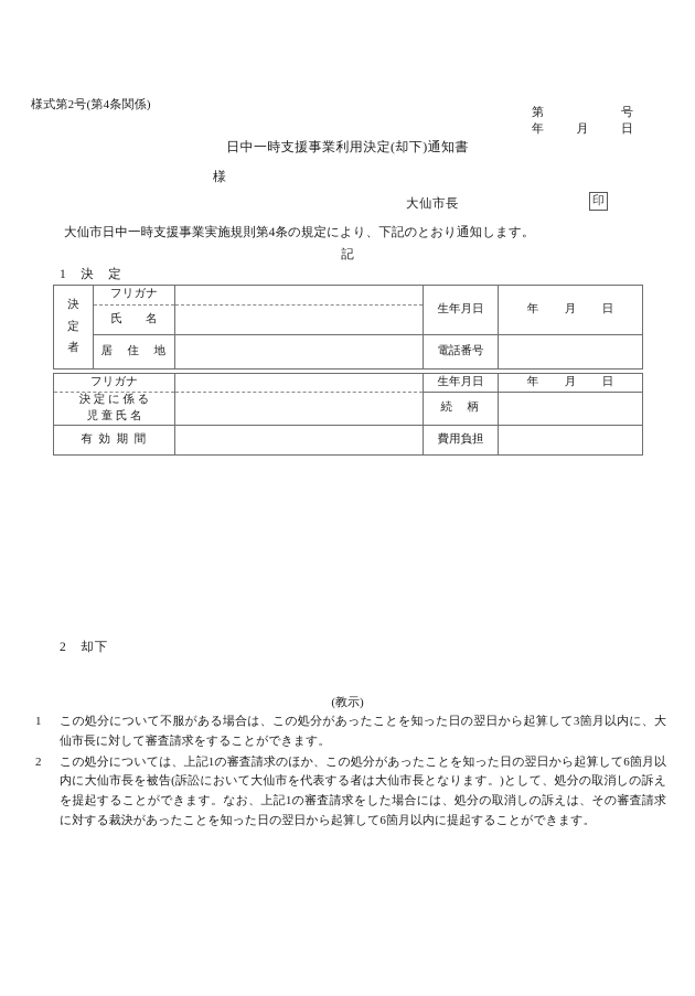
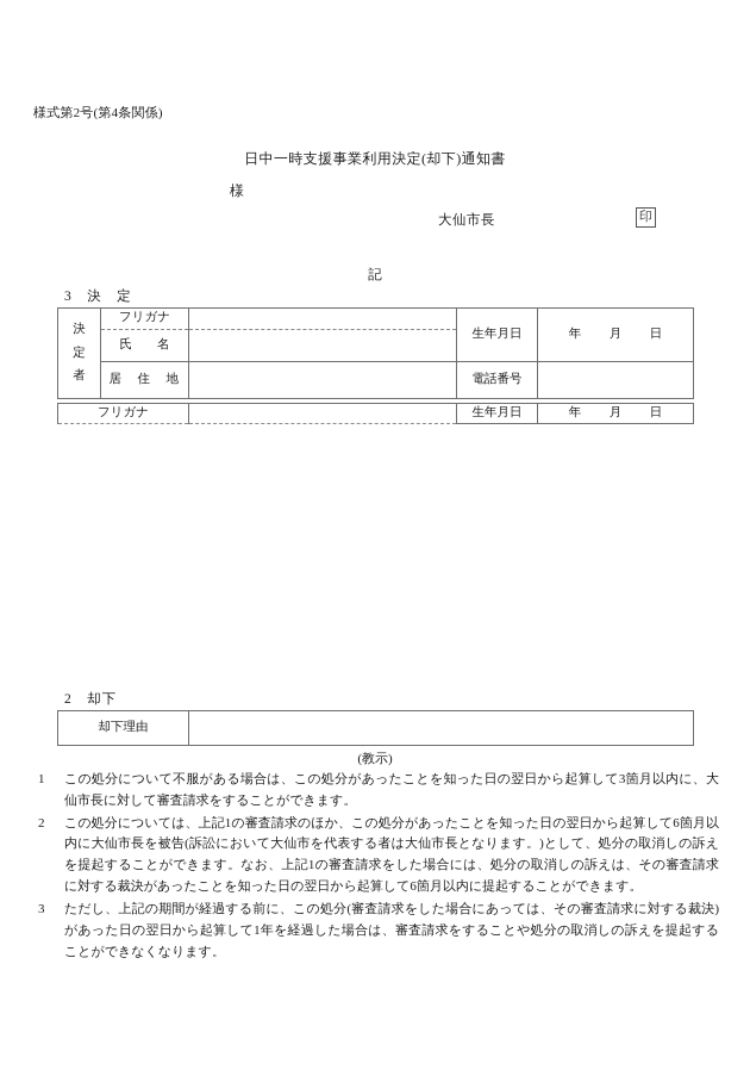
  様式第2号(第4条関係)
- 第
- 号
- 年
- 月
- 日
  日中一時支援事業利用決定(却下)通知書
  様
  大仙市長
  印
- 大仙市日中一時支援事業実施規則第4条の規定により、下記のとおり通知します。
  記
- 1 決 定
+ 3 決 定
  決 定 者	フリガナ		生年月日	年 月 日
  氏 名
  居 住 地		電話番号
  フリガナ		生年月日	年 月 日
- 決 定 に 係 る 児 童 氏 名		続 柄
- 有 効 期 間		費用負担
  2 却下
+ 却下理由
  (教示)
  1
  この処分について不服がある場合は、この処分があったことを知った日の翌日から起算して3箇月以内に、大仙市長に対して審査請求をすることができます。
  2
  この処分については、上記1の審査請求のほか、この処分があったことを知った日の翌日から起算して6箇月以内に大仙市長を被告(訴訟において大仙市を代表する者は大仙市長となります。)として、処分の取消しの訴えを提起することができます。なお、上記1の審査請求をした場合には、処分の取消しの訴えは、その審査請求に対する裁決があったことを知った日の翌日から起算して6箇月以内に提起することができます。
+ 3
+ ただし、上記の期間が経過する前に、この処分(審査請求をした場合にあっては、その審査請求に対する裁決)があった日の翌日から起算して1年を経過した場合は、審査請求をすることや処分の取消しの訴えを提起することができなくなります。
